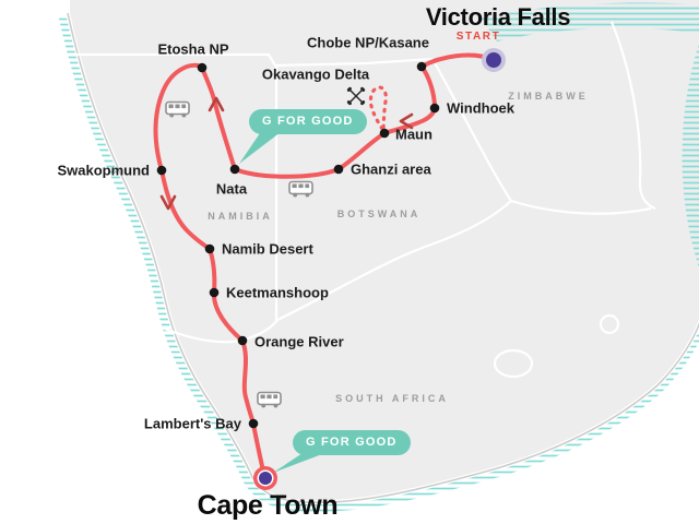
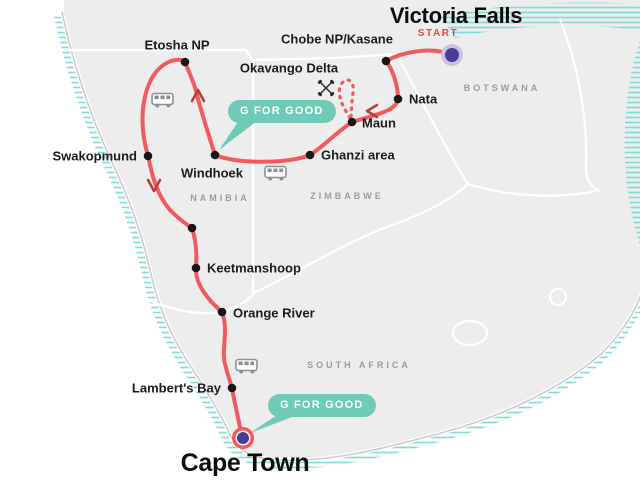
  Victoria Falls
  START
  Cape Town
- ZIMBABWE
+ BOTSWANA
  NAMIBIA
- BOTSWANA
+ ZIMBABWE
  SOUTH AFRICA
  Etosha NP
  Chobe NP/Kasane
  Okavango Delta
- Windhoek
+ Nata
  Maun
  Ghanzi area
- Nata
+ Windhoek
  Swakopmund
- Namib Desert
  Keetmanshoop
  Orange River
  Lambert's Bay
  G FOR GOOD
  G FOR GOOD
